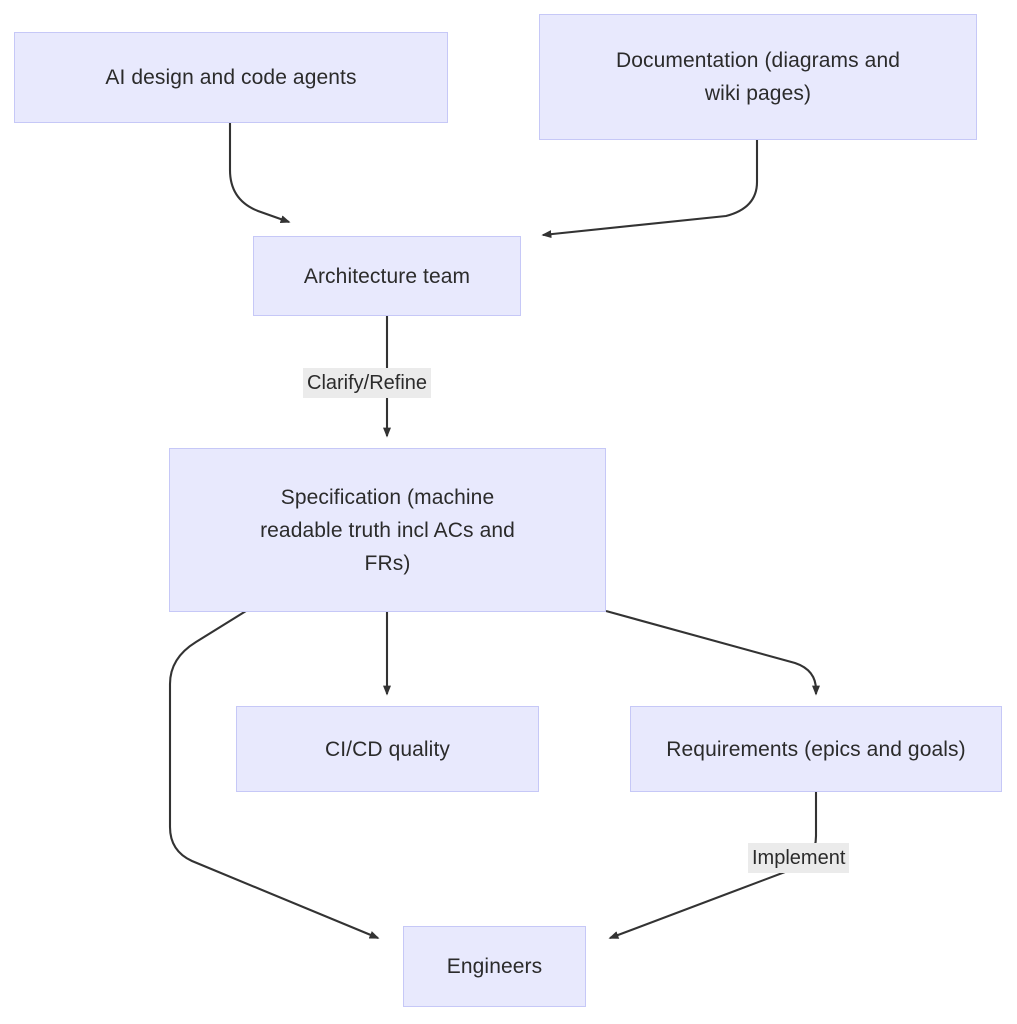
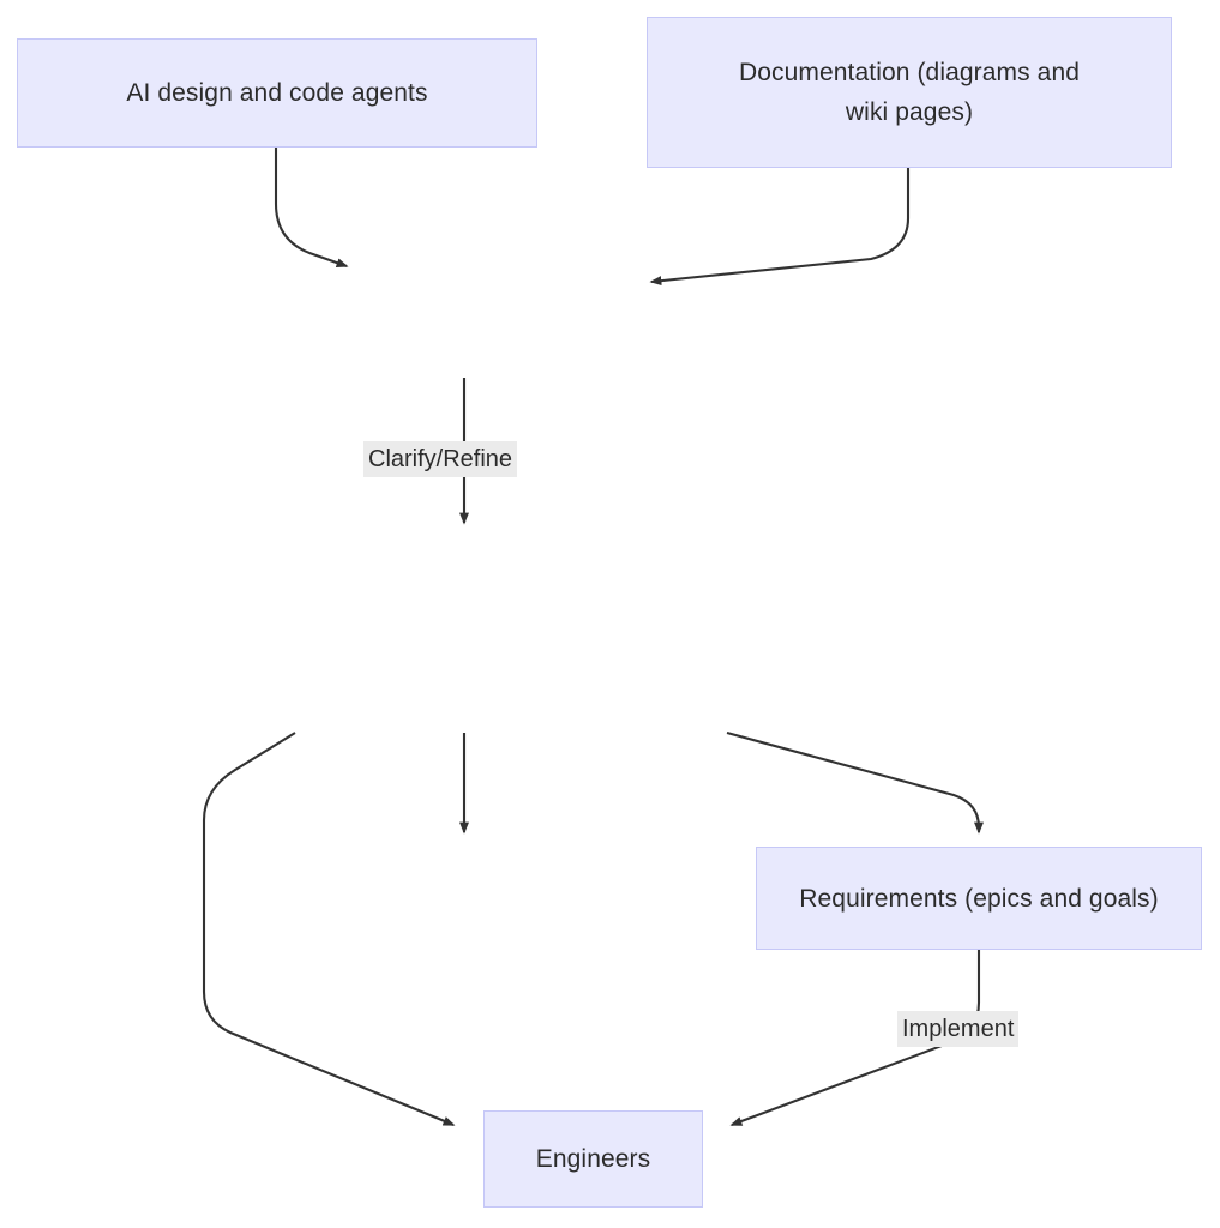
  AI design and code agents
  Documentation (diagrams and
  wiki pages)
- Architecture team
- Specification (machine
- readable truth incl ACs and
- FRs)
- CI/CD quality
  Requirements (epics and goals)
  Engineers
  Clarify/Refine
  Implement
